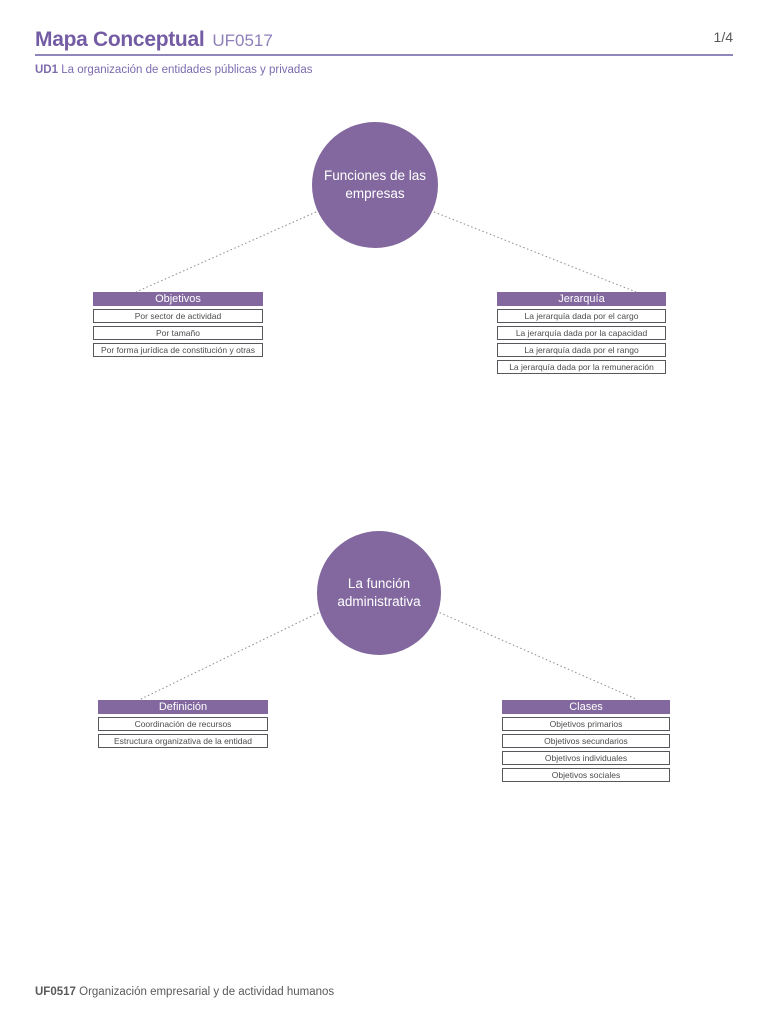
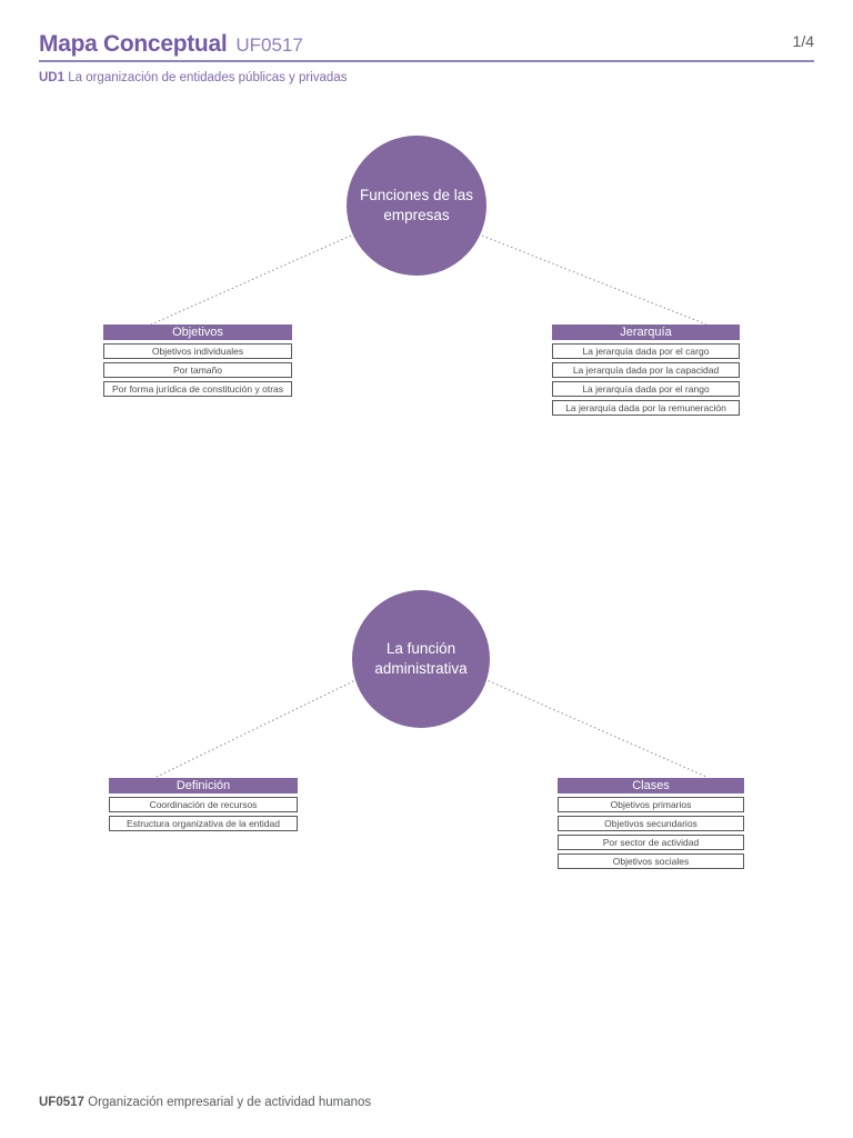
  Mapa Conceptual
  UF0517
  1/4
  UD1 La organización de entidades públicas y privadas
  Funciones de las
  empresas
  Objetivos
- Por sector de actividad
+ Objetivos individuales
  Por tamaño
  Por forma jurídica de constitución y otras
  Jerarquía
  La jerarquía dada por el cargo
  La jerarquía dada por la capacidad
  La jerarquía dada por el rango
  La jerarquía dada por la remuneración
  La función
  administrativa
  Definición
  Coordinación de recursos
  Estructura organizativa de la entidad
  Clases
  Objetivos primarios
  Objetivos secundarios
- Objetivos individuales
+ Por sector de actividad
  Objetivos sociales
  UF0517 Organización empresarial y de actividad humanos
